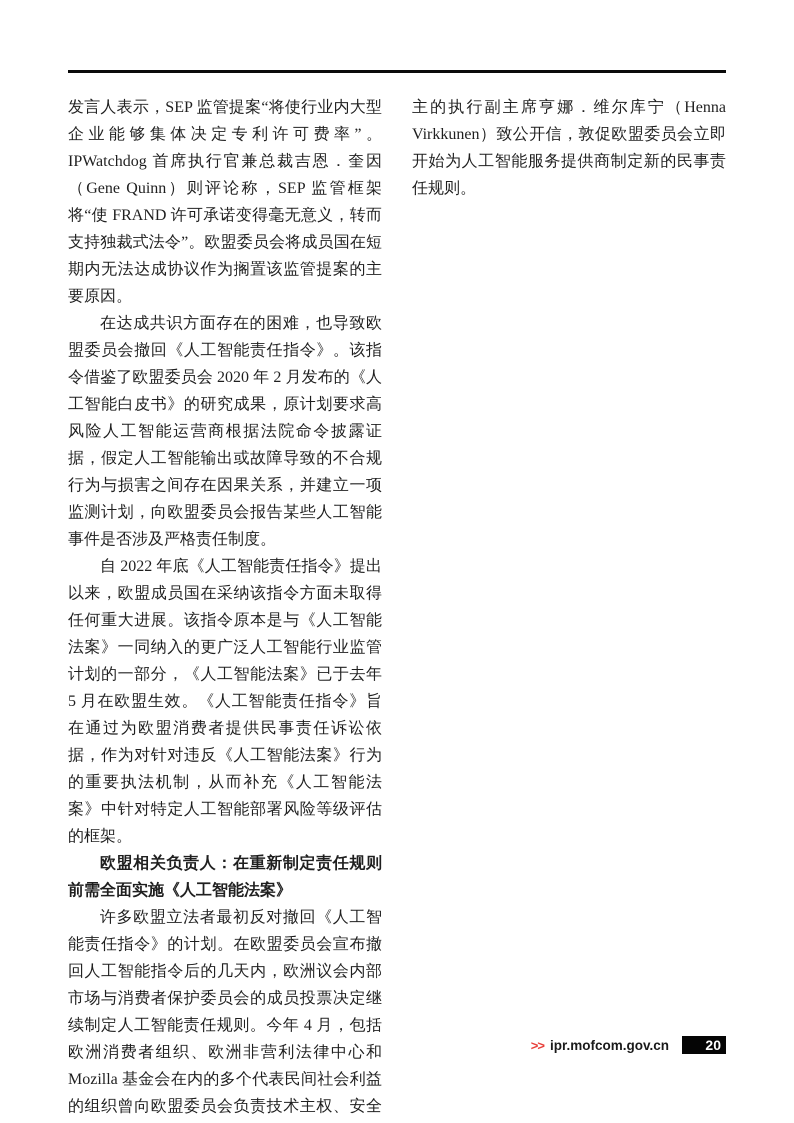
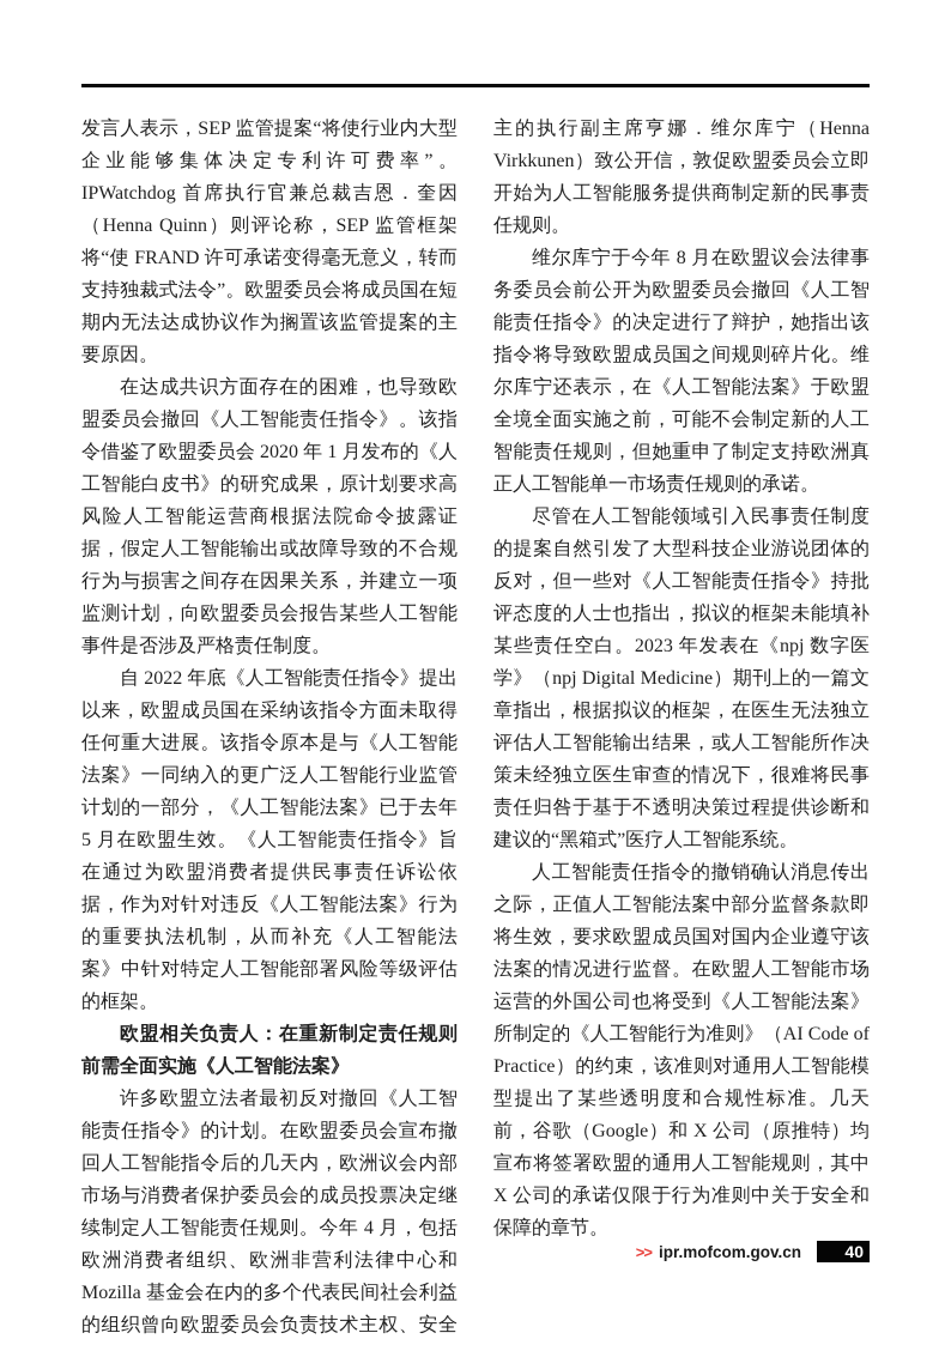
- 发言人表示，SEP 监管提案“将使行业内大型企业能够集体决定专利许可费率”。IPWatchdog 首席执行官兼总裁吉恩．奎因（Gene Quinn）则评论称，SEP 监管框架将“使 FRAND 许可承诺变得毫无意义，转而支持独裁式法令”。欧盟委员会将成员国在短期内无法达成协议作为搁置该监管提案的主要原因。
+ 发言人表示，SEP 监管提案“将使行业内大型企业能够集体决定专利许可费率”。IPWatchdog 首席执行官兼总裁吉恩．奎因（Henna Quinn）则评论称，SEP 监管框架将“使 FRAND 许可承诺变得毫无意义，转而支持独裁式法令”。欧盟委员会将成员国在短期内无法达成协议作为搁置该监管提案的主要原因。
- 在达成共识方面存在的困难，也导致欧盟委员会撤回《人工智能责任指令》。该指令借鉴了欧盟委员会 2020 年 2 月发布的《人工智能白皮书》的研究成果，原计划要求高风险人工智能运营商根据法院命令披露证据，假定人工智能输出或故障导致的不合规行为与损害之间存在因果关系，并建立一项监测计划，向欧盟委员会报告某些人工智能事件是否涉及严格责任制度。
+ 在达成共识方面存在的困难，也导致欧盟委员会撤回《人工智能责任指令》。该指令借鉴了欧盟委员会 2020 年 1 月发布的《人工智能白皮书》的研究成果，原计划要求高风险人工智能运营商根据法院命令披露证据，假定人工智能输出或故障导致的不合规行为与损害之间存在因果关系，并建立一项监测计划，向欧盟委员会报告某些人工智能事件是否涉及严格责任制度。
  自 2022 年底《人工智能责任指令》提出以来，欧盟成员国在采纳该指令方面未取得任何重大进展。该指令原本是与《人工智能法案》一同纳入的更广泛人工智能行业监管计划的一部分，《人工智能法案》已于去年 5 月在欧盟生效。《人工智能责任指令》旨在通过为欧盟消费者提供民事责任诉讼依据，作为对针对违反《人工智能法案》行为的重要执法机制，从而补充《人工智能法案》中针对特定人工智能部署风险等级评估的框架。
  欧盟相关负责人：在重新制定责任规则前需全面实施《人工智能法案》
  许多欧盟立法者最初反对撤回《人工智能责任指令》的计划。在欧盟委员会宣布撤回人工智能指令后的几天内，欧洲议会内部市场与消费者保护委员会的成员投票决定继续制定人工智能责任规则。今年 4 月，包括欧洲消费者组织、欧洲非营利法律中心和 Mozilla 基金会在内的多个代表民间社会利益的组织曾向欧盟委员会负责技术主权、安全
  主的执行副主席亨娜．维尔库宁（Henna Virkkunen）致公开信，敦促欧盟委员会立即开始为人工智能服务提供商制定新的民事责任规则。
+ 维尔库宁于今年 8 月在欧盟议会法律事务委员会前公开为欧盟委员会撤回《人工智能责任指令》的决定进行了辩护，她指出该指令将导致欧盟成员国之间规则碎片化。维尔库宁还表示，在《人工智能法案》于欧盟全境全面实施之前，可能不会制定新的人工智能责任规则，但她重申了制定支持欧洲真正人工智能单一市场责任规则的承诺。
+ 尽管在人工智能领域引入民事责任制度的提案自然引发了大型科技企业游说团体的反对，但一些对《人工智能责任指令》持批评态度的人士也指出，拟议的框架未能填补某些责任空白。2023 年发表在《npj 数字医学》（npj Digital Medicine）期刊上的一篇文章指出，根据拟议的框架，在医生无法独立评估人工智能输出结果，或人工智能所作决策未经独立医生审查的情况下，很难将民事责任归咎于基于不透明决策过程提供诊断和建议的“黑箱式”医疗人工智能系统。
+ 人工智能责任指令的撤销确认消息传出之际，正值人工智能法案中部分监督条款即将生效，要求欧盟成员国对国内企业遵守该法案的情况进行监督。在欧盟人工智能市场运营的外国公司也将受到《人工智能法案》所制定的《人工智能行为准则》（AI Code of Practice）的约束，该准则对通用人工智能模型提出了某些透明度和合规性标准。几天前，谷歌（Google）和 X 公司（原推特）均宣布将签署欧盟的通用人工智能规则，其中 X 公司的承诺仅限于行为准则中关于安全和保障的章节。
  >>
  ipr.mofcom.gov.cn
- 20
+ 40
